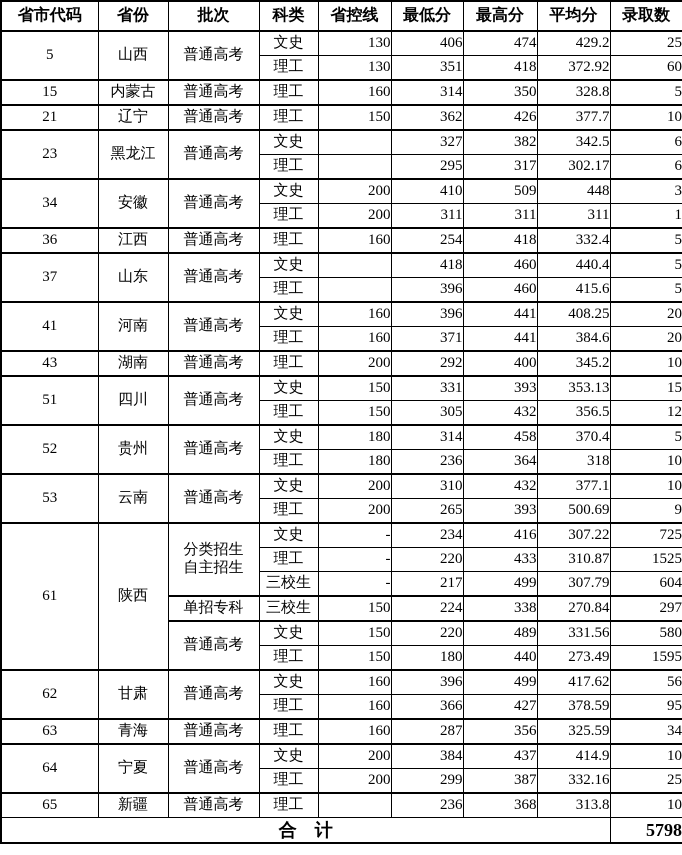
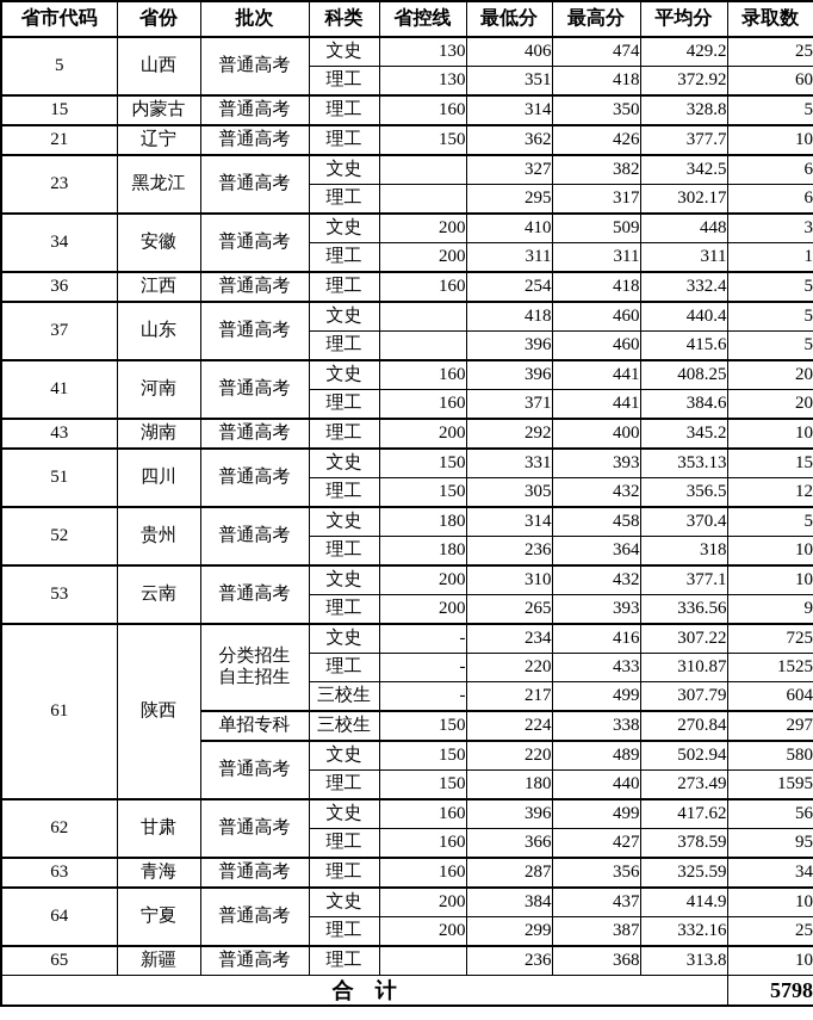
  省市代码	省份	批次	科类	省控线	最低分	最高分	平均分	录取数
  5	山西	普通高考	文史	130	406	474	429.2	25
  理工	130	351	418	372.92	60
  15	内蒙古	普通高考	理工	160	314	350	328.8	5
  21	辽宁	普通高考	理工	150	362	426	377.7	10
  23	黑龙江	普通高考	文史		327	382	342.5	6
  理工		295	317	302.17	6
  34	安徽	普通高考	文史	200	410	509	448	3
  理工	200	311	311	311	1
  36	江西	普通高考	理工	160	254	418	332.4	5
  37	山东	普通高考	文史		418	460	440.4	5
  理工		396	460	415.6	5
  41	河南	普通高考	文史	160	396	441	408.25	20
  理工	160	371	441	384.6	20
  43	湖南	普通高考	理工	200	292	400	345.2	10
  51	四川	普通高考	文史	150	331	393	353.13	15
  理工	150	305	432	356.5	12
  52	贵州	普通高考	文史	180	314	458	370.4	5
  理工	180	236	364	318	10
  53	云南	普通高考	文史	200	310	432	377.1	10
- 理工	200	265	393	500.69	9
+ 理工	200	265	393	336.56	9
  61	陕西	分类招生 自主招生	文史	-	234	416	307.22	725
  理工	-	220	433	310.87	1525
  三校生	-	217	499	307.79	604
  单招专科	三校生	150	224	338	270.84	297
- 普通高考	文史	150	220	489	331.56	580
+ 普通高考	文史	150	220	489	502.94	580
  理工	150	180	440	273.49	1595
  62	甘肃	普通高考	文史	160	396	499	417.62	56
  理工	160	366	427	378.59	95
  63	青海	普通高考	理工	160	287	356	325.59	34
  64	宁夏	普通高考	文史	200	384	437	414.9	10
  理工	200	299	387	332.16	25
  65	新疆	普通高考	理工		236	368	313.8	10
  合 计	5798
